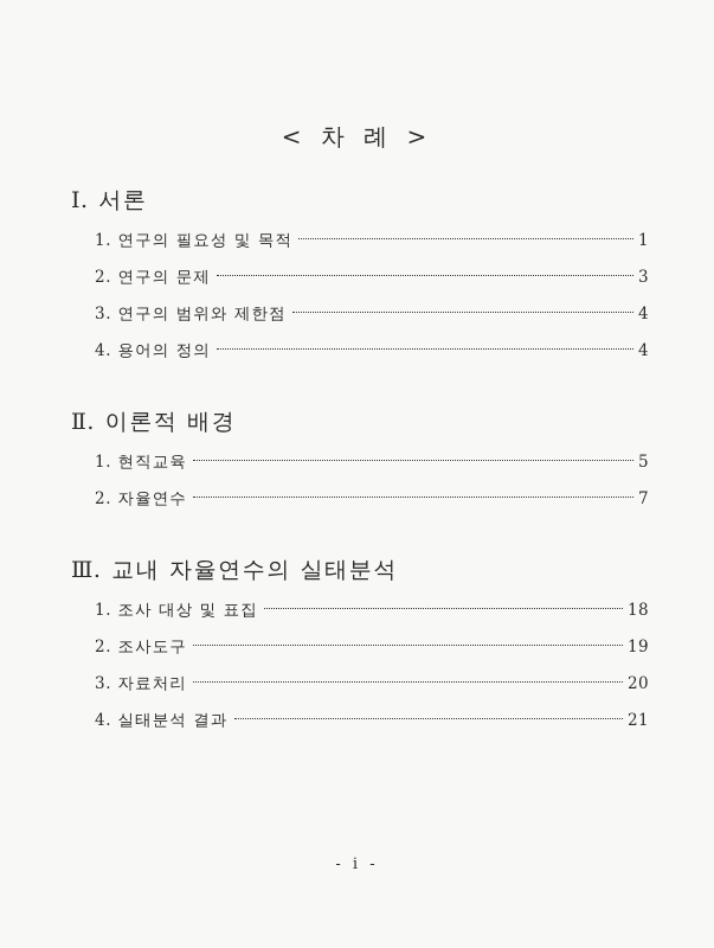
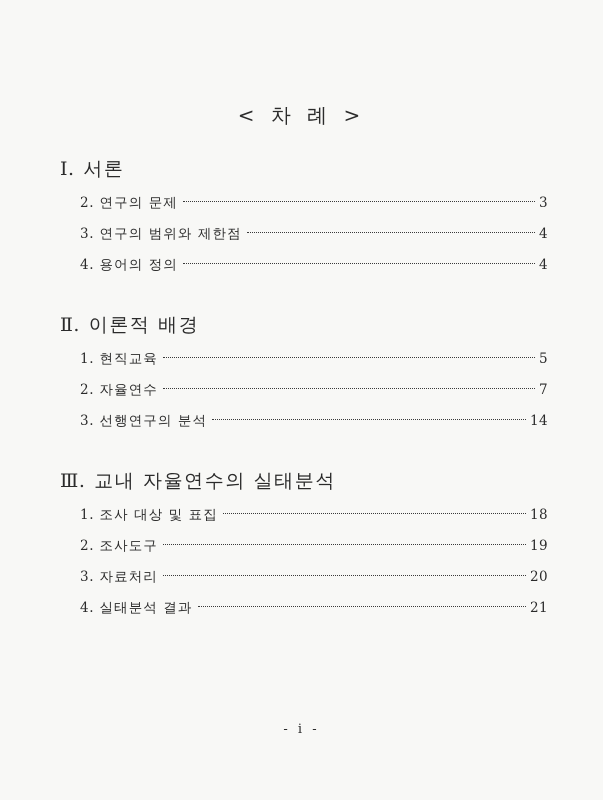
  < 차 례 >
  Ⅰ. 서론
- 1. 연구의 필요성 및 목적
- 1
  2. 연구의 문제
  3
  3. 연구의 범위와 제한점
  4
  4. 용어의 정의
  4
  Ⅱ. 이론적 배경
  1. 현직교육
  5
  2. 자율연수
  7
+ 3. 선행연구의 분석
+ 14
  Ⅲ. 교내 자율연수의 실태분석
  1. 조사 대상 및 표집
  18
  2. 조사도구
  19
  3. 자료처리
  20
  4. 실태분석 결과
  21
  - i -
